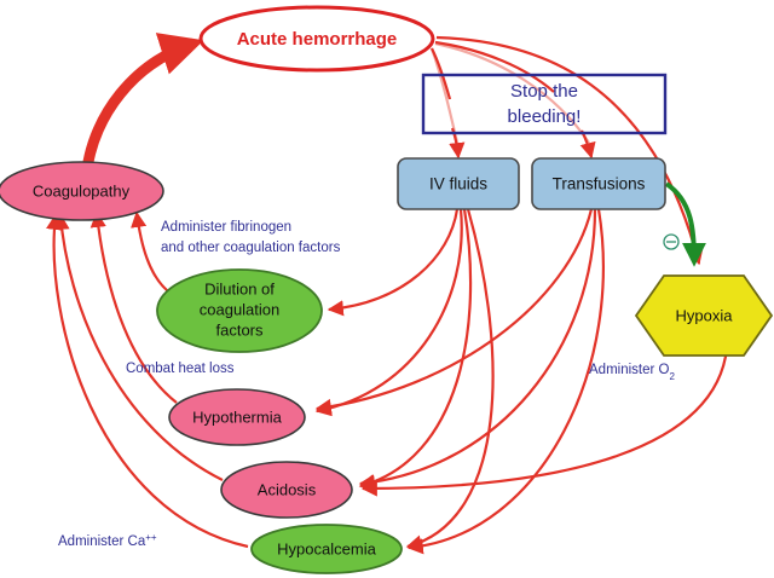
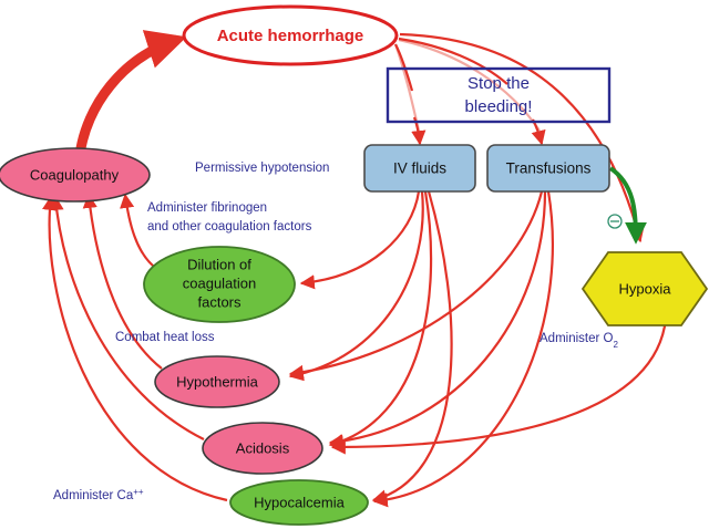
  Acute hemorrhage
  Stop the
  bleeding!
  Coagulopathy
  IV fluids
  Transfusions
  Hypoxia
  Dilution of
  coagulation
  factors
  Hypothermia
  Acidosis
  Hypocalcemia
+ Permissive hypotension
  Administer fibrinogen
  and other coagulation factors
  Combat heat loss
  Administer O2
  Administer Ca++
